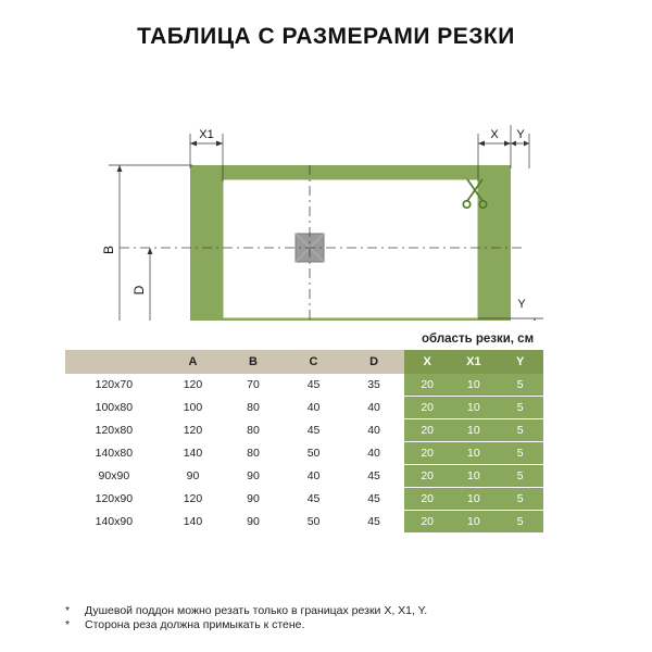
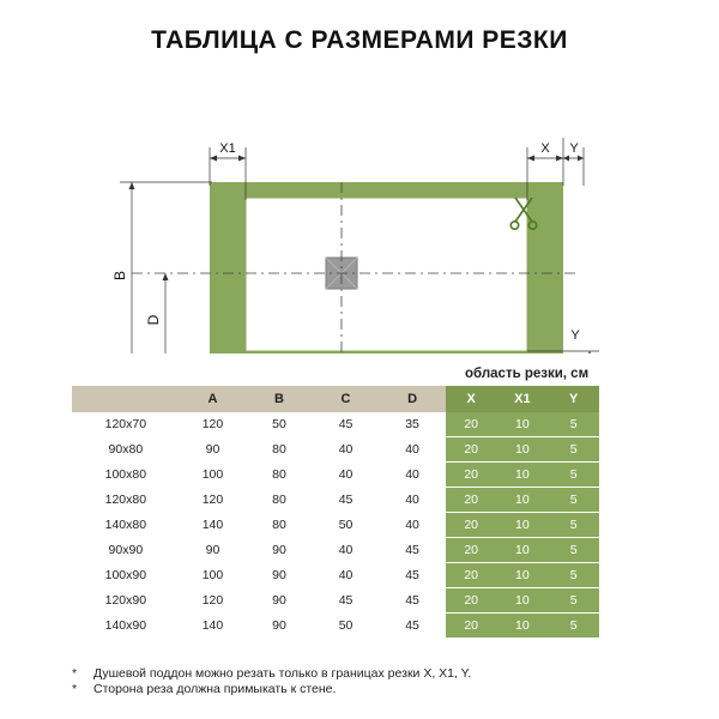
  ТАБЛИЦА С РАЗМЕРАМИ РЕЗКИ
  X1
  X
  Y
  Y
  область резки, см
  	A	B	C	D	X	X1	Y
- 120х70	120	70	45	35	20	10	5
+ 120х70	120	50	45	35	20	10	5
+ 90х80	90	80	40	40	20	10	5
  100х80	100	80	40	40	20	10	5
  120х80	120	80	45	40	20	10	5
  140х80	140	80	50	40	20	10	5
  90х90	90	90	40	45	20	10	5
+ 100х90	100	90	40	45	20	10	5
  120х90	120	90	45	45	20	10	5
  140х90	140	90	50	45	20	10	5
  *
  Душевой поддон можно резать только в границах резки X, X1, Y.
  *
  Сторона реза должна примыкать к стене.
